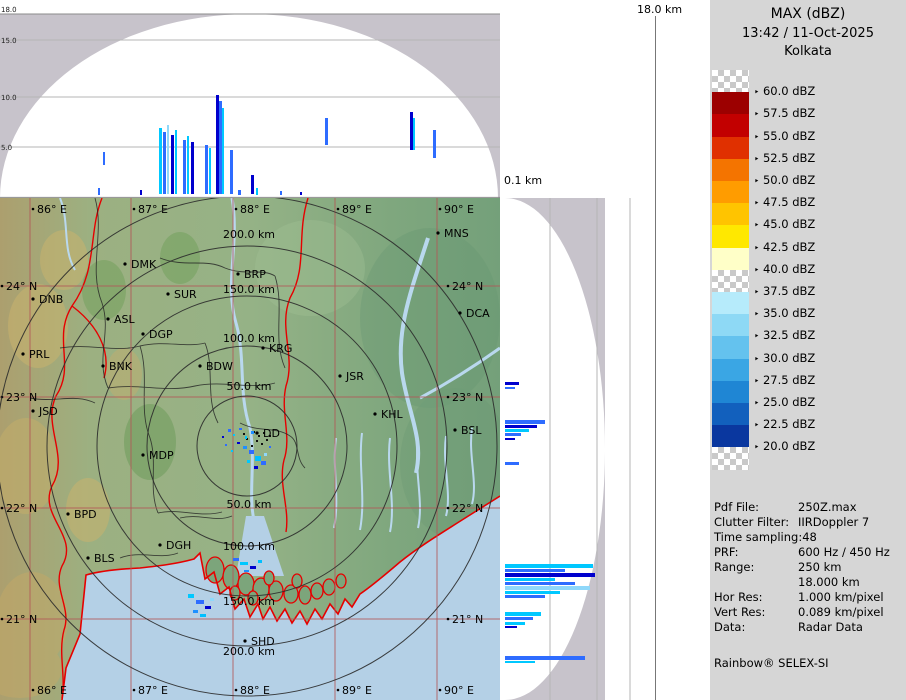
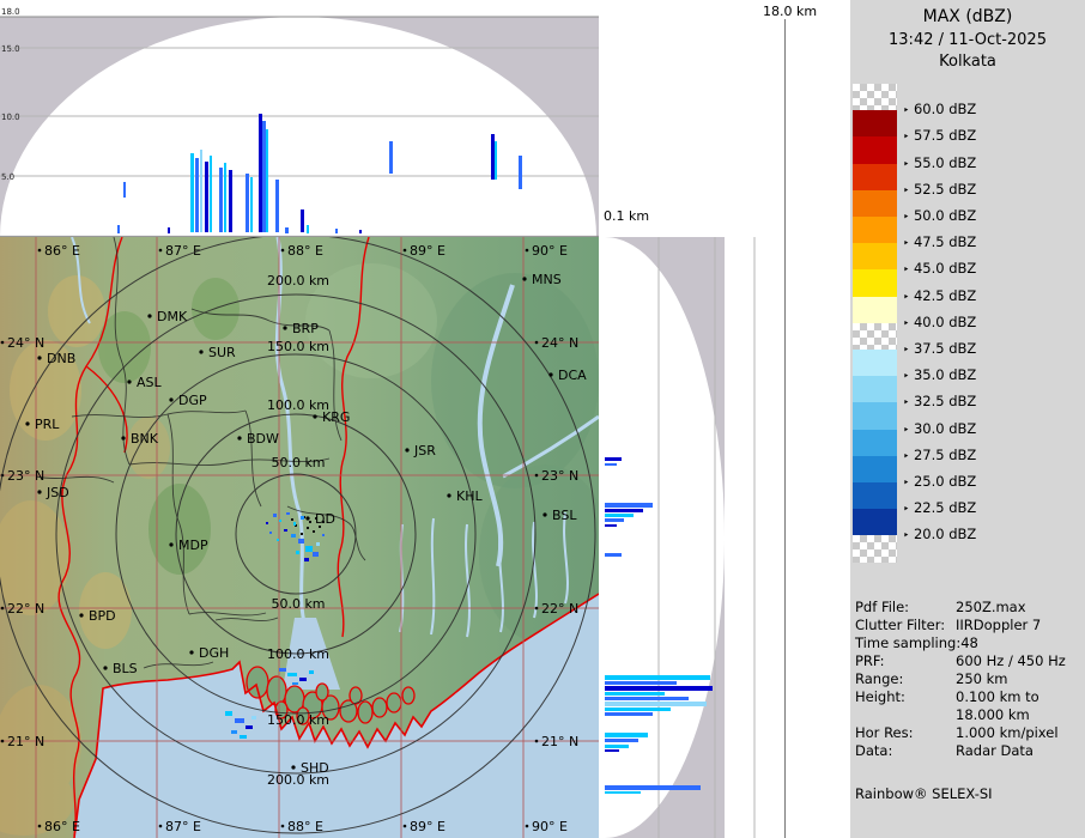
  18.0
  15.0
  10.0
  5.0
  0.1 km
  18.0 km
  86° E
  86° E
  87°
  87° E
  88° E
  88° E
  89° E
  89° E
  90° E
  90° E
  24° N
  24° N
  23° N
  23° N
  22° N
  22° N
  21° N
  21° N
  200.0 km
  150.0 km
  100.0 km
  50.0 km
  50.0 km
  100.0 km
  150.0 km
  200.0 km
  DMK
  BRP
  SUR
  DNB
  ASL
  DGP
  KRG
  PRL
  BNK
  BDW
  JSR
  JSD
  KHL
  BSL
  MDP
  DD
  BPD
  DGH
  BLS
  SHD
  MNS
  DCA
  MAX (dBZ)
  13:42 / 11-Oct-2025
  Kolkata
  ‣ 60.0 dBZ
  ‣ 57.5 dBZ
  ‣ 55.0 dBZ
  ‣ 52.5 dBZ
  ‣ 50.0 dBZ
  ‣ 47.5 dBZ
  ‣ 45.0 dBZ
  ‣ 42.5 dBZ
  ‣ 40.0 dBZ
  ‣ 37.5 dBZ
  ‣ 35.0 dBZ
  ‣ 32.5 dBZ
  ‣ 30.0 dBZ
  ‣ 27.5 dBZ
  ‣ 25.0 dBZ
  ‣ 22.5 dBZ
  ‣ 20.0 dBZ
  Pdf File:
  250Z.max
  Clutter Filter:
  IIRDoppler 7
  Time sampling
  PRF:
  600 Hz / 450 Hz
  Range:
  250 km
+ Height:
+ 0.100 km to
  18.000 km
  Hor Res:
  1.000 km/pixel
- Vert Res:
- 0.089 km/pixel
  Data:
  Radar Data
  Rainbow® SELEX-SI
